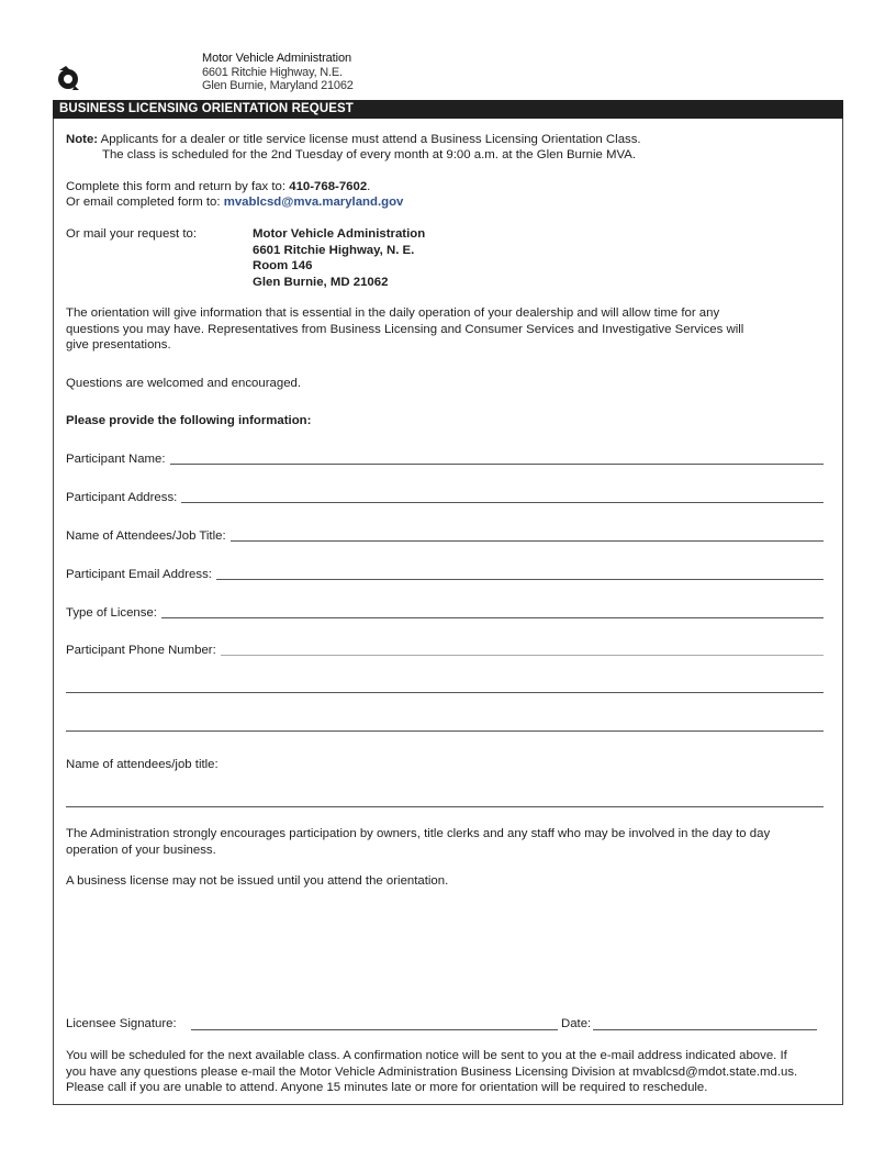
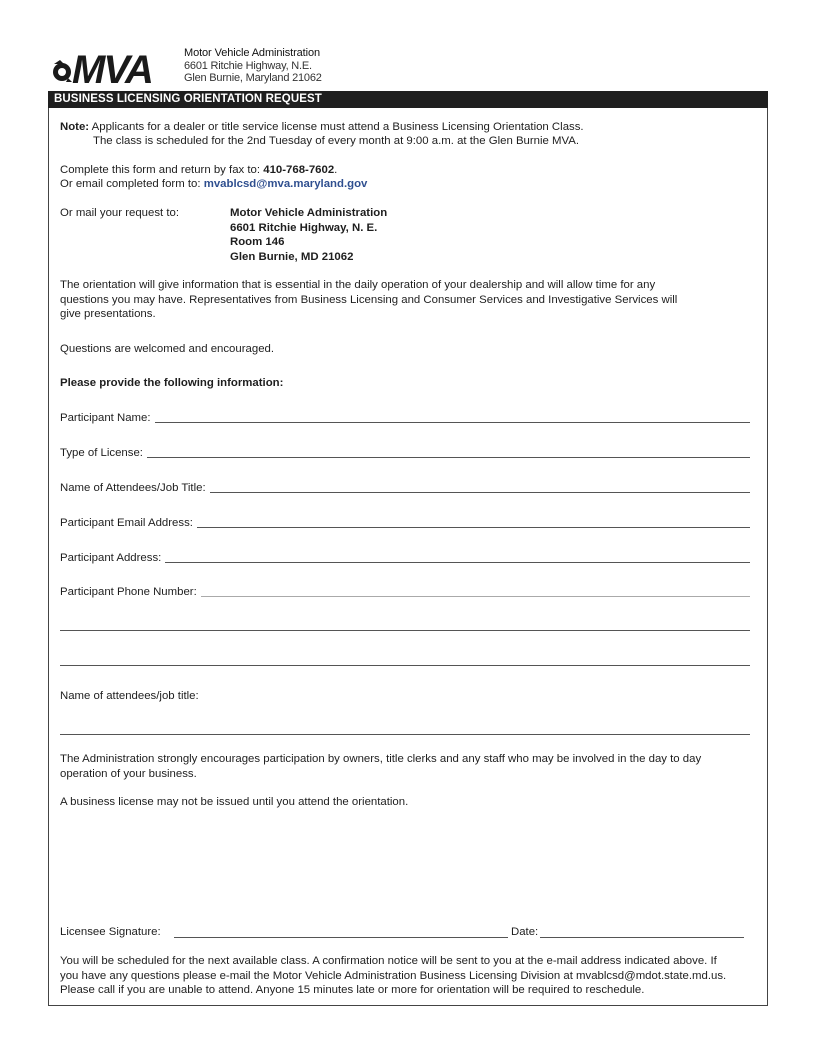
+ MVA
  Motor Vehicle Administration
  6601 Ritchie Highway, N.E.
  Glen Burnie, Maryland 21062
  BUSINESS LICENSING ORIENTATION REQUEST
  Note: Applicants for a dealer or title service license must attend a Business Licensing Orientation Class.
  The class is scheduled for the 2nd Tuesday of every month at 9:00 a.m. at the Glen Burnie MVA.
  Complete this form and return by fax to: 410-768-7602.
  Or email completed form to: mvablcsd@mva.maryland.gov
  Or mail your request to:
  Motor Vehicle Administration
  6601 Ritchie Highway, N. E.
  Room 146
  Glen Burnie, MD 21062
  The orientation will give information that is essential in the daily operation of your dealership and will allow time for any
  questions you may have. Representatives from Business Licensing and Consumer Services and Investigative Services will
  give presentations.
  Questions are welcomed and encouraged.
  Please provide the following information:
  Participant Name:
- Participant Address:
+ Type of License:
  Name of Attendees/Job Title:
  Participant Email Address:
- Type of License:
+ Participant Address:
  Participant Phone Number:
  Name of attendees/job title:
  The Administration strongly encourages participation by owners, title clerks and any staff who may be involved in the day to day
  operation of your business.
  A business license may not be issued until you attend the orientation.
  Licensee Signature:
  Date:
  You will be scheduled for the next available class. A confirmation notice will be sent to you at the e-mail address indicated above. If
  you have any questions please e-mail the Motor Vehicle Administration Business Licensing Division at mvablcsd@mdot.state.md.us.
  Please call if you are unable to attend. Anyone 15 minutes late or more for orientation will be required to reschedule.
